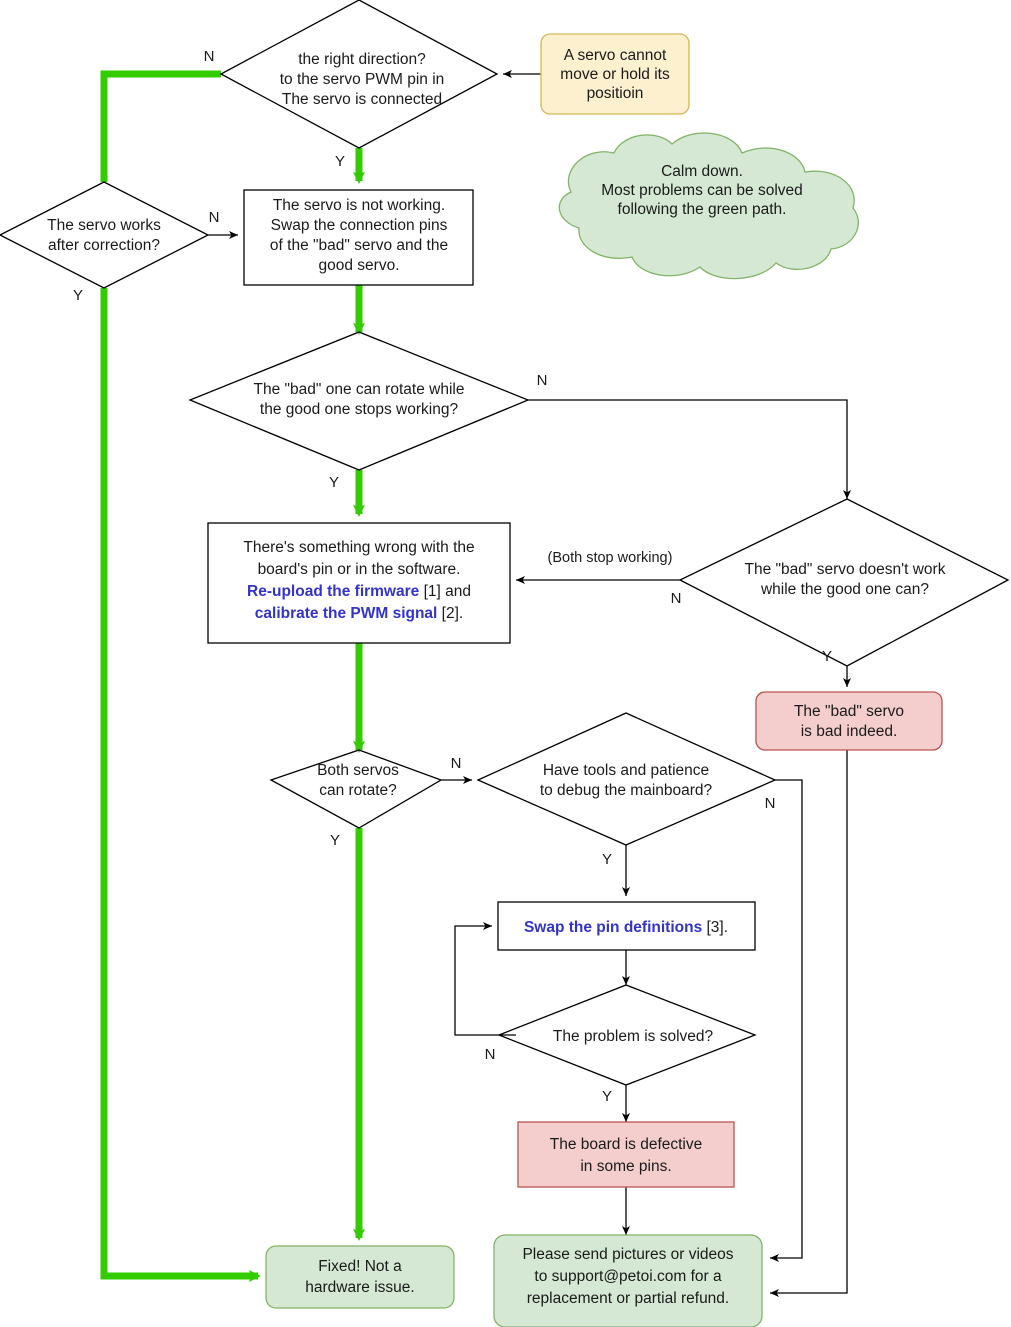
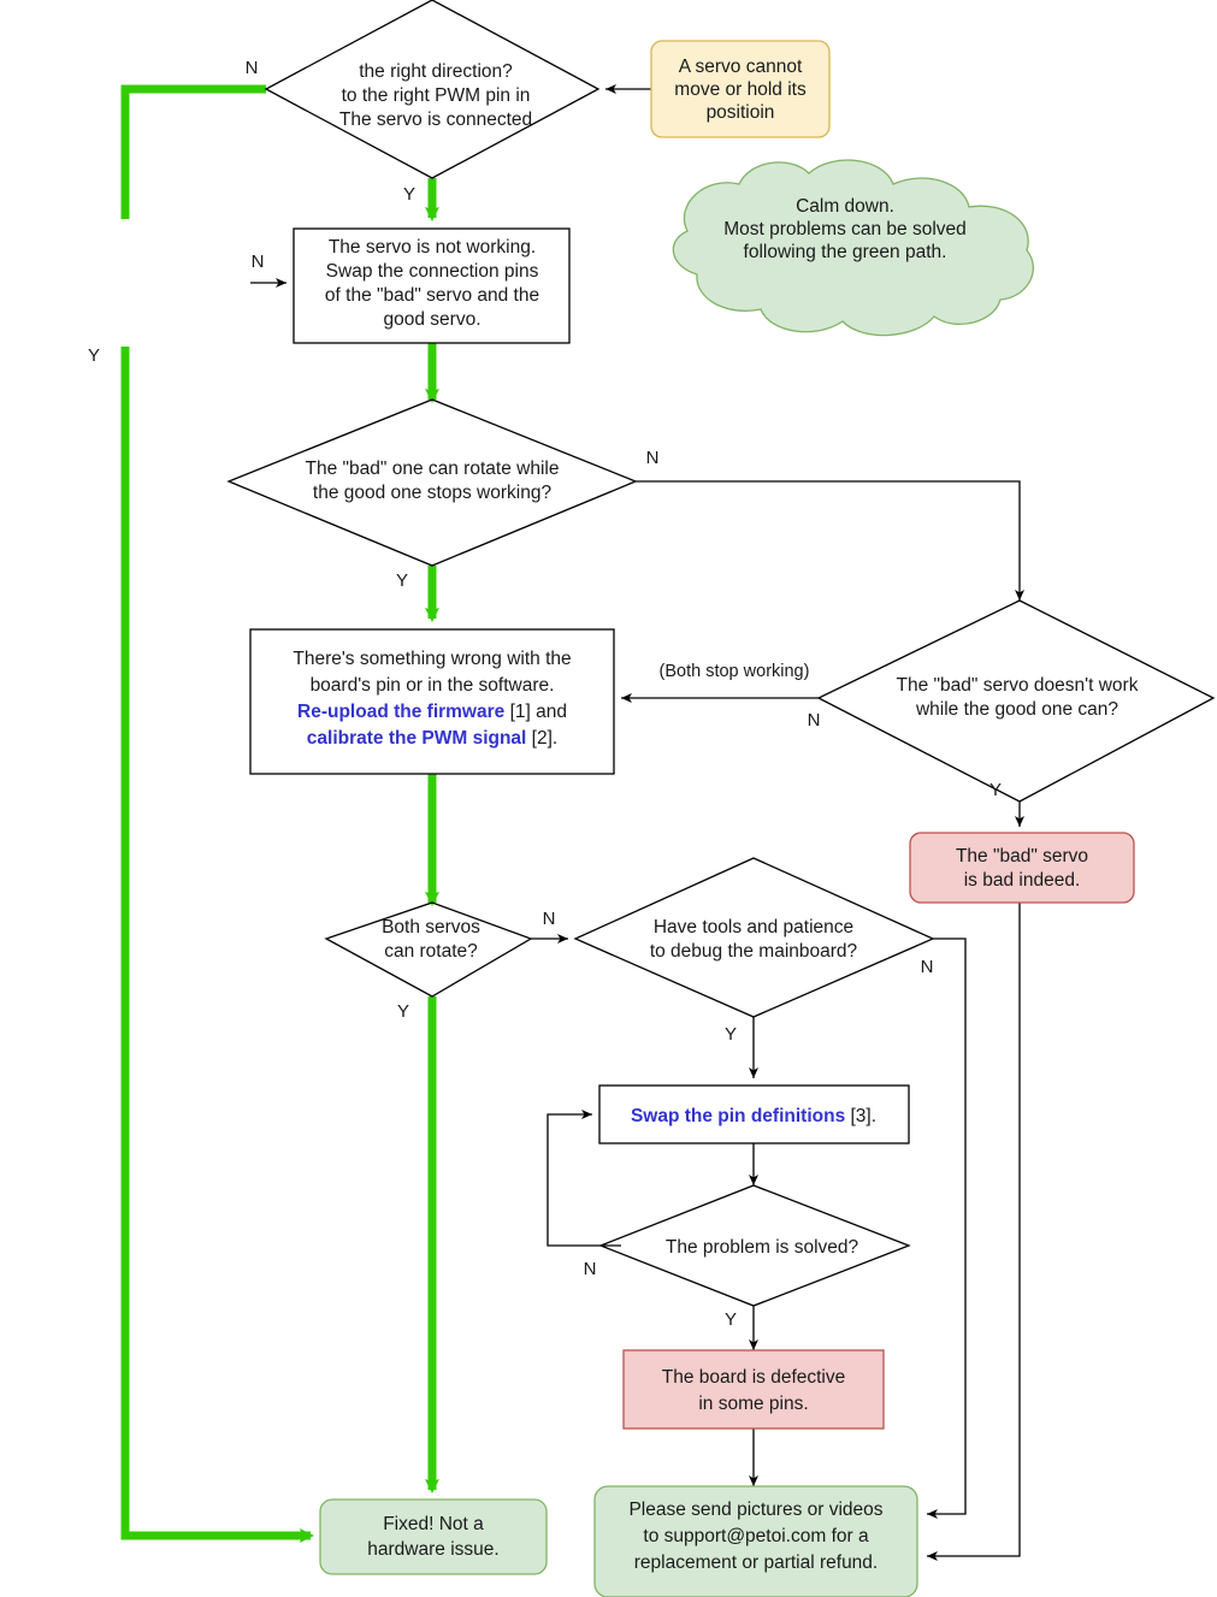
  A servo cannot
  move or hold its
  positioin
  Calm down.
  Most problems can be solved
  following the green path.
  the right direction?
- to the servo PWM pin in
+ to the right PWM pin in
  The servo is connected
  N
  Y
- The servo works
- after correction?
  N
  Y
  The servo is not working.
  Swap the connection pins
  of the "bad" servo and the
  good servo.
  The "bad" one can rotate while
  the good one stops working?
  N
  Y
  There's something wrong with the
  board's pin or in the software.
  Re-upload the firmware [1] and
  calibrate the PWM signal [2].
  The "bad" servo doesn't work
  while the good one can?
  N
  Y
  (Both stop working)
  The "bad" servo
  is bad indeed.
  Both servos
  can rotate?
  N
  Y
  Have tools and patience
  to debug the mainboard?
  N
  Y
  Swap the pin definitions [3].
  The problem is solved?
  N
  Y
  The board is defective
  in some pins.
  Fixed! Not a
  hardware issue.
  Please send pictures or videos
  to support@petoi.com for a
  replacement or partial refund.
